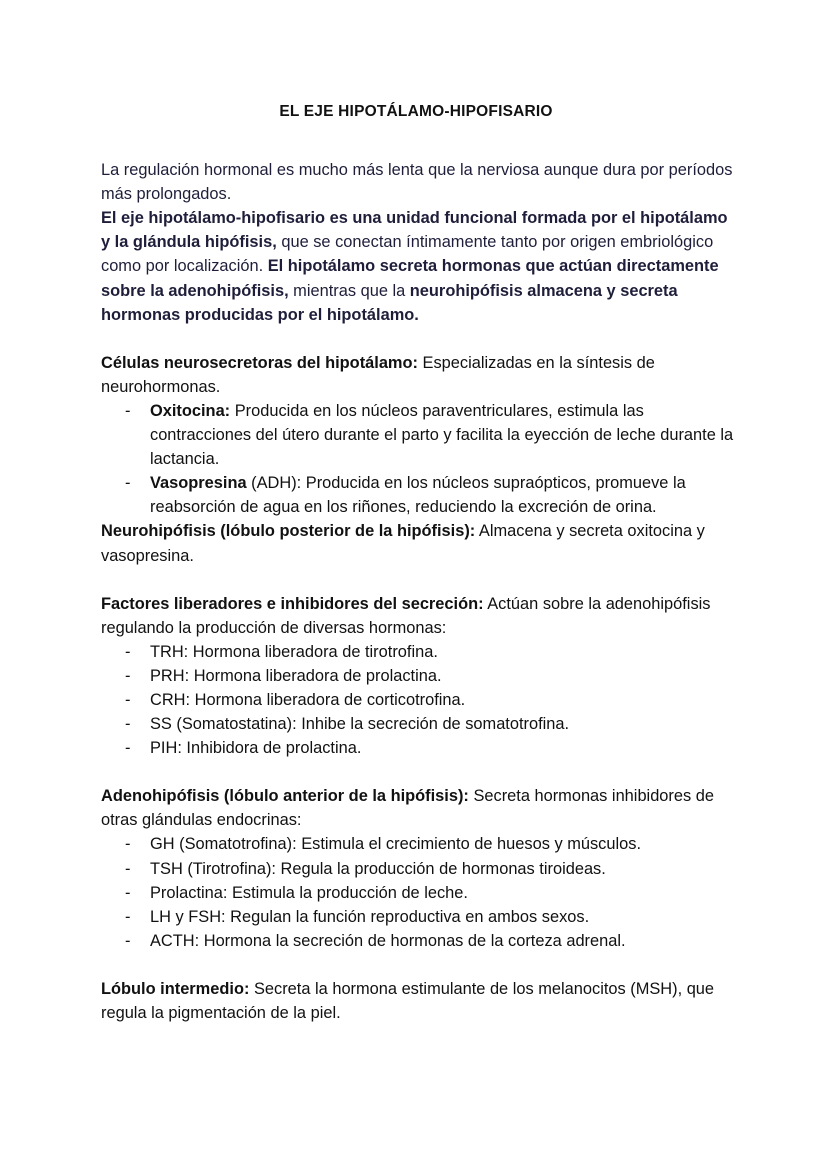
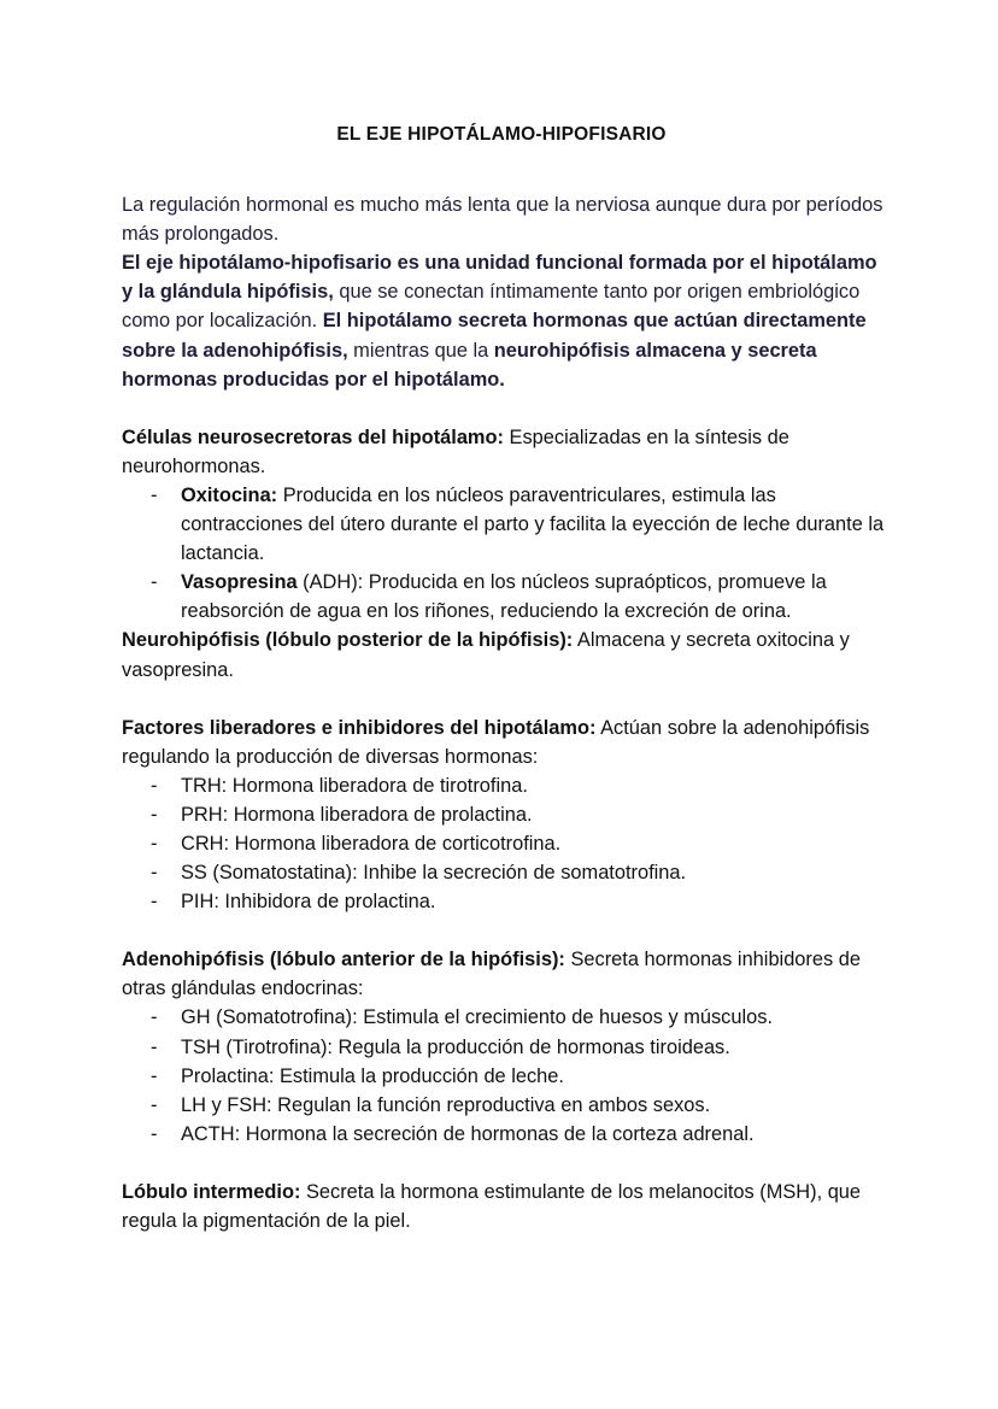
  EL EJE HIPOTÁLAMO-HIPOFISARIO
  La regulación hormonal es mucho más lenta que la nerviosa aunque dura por períodos más prolongados.
  El eje hipotálamo-hipofisario es una unidad funcional formada por el hipotálamo y la glándula hipófisis, que se conectan íntimamente tanto por origen embriológico como por localización. El hipotálamo secreta hormonas que actúan directamente sobre la adenohipófisis, mientras que la neurohipófisis almacena y secreta hormonas producidas por el hipotálamo.
  Células neurosecretoras del hipotálamo: Especializadas en la síntesis de neurohormonas.
  Oxitocina: Producida en los núcleos paraventriculares, estimula las contracciones del útero durante el parto y facilita la eyección de leche durante la lactancia.
  Vasopresina (ADH): Producida en los núcleos supraópticos, promueve la reabsorción de agua en los riñones, reduciendo la excreción de orina.
  Neurohipófisis (lóbulo posterior de la hipófisis): Almacena y secreta oxitocina y vasopresina.
- Factores liberadores e inhibidores del secreción: Actúan sobre la adenohipófisis regulando la producción de diversas hormonas:
+ Factores liberadores e inhibidores del hipotálamo: Actúan sobre la adenohipófisis regulando la producción de diversas hormonas:
  TRH: Hormona liberadora de tirotrofina.
  PRH: Hormona liberadora de prolactina.
  CRH: Hormona liberadora de corticotrofina.
  SS (Somatostatina): Inhibe la secreción de somatotrofina.
  PIH: Inhibidora de prolactina.
  Adenohipófisis (lóbulo anterior de la hipófisis): Secreta hormonas inhibidores de otras glándulas endocrinas:
  GH (Somatotrofina): Estimula el crecimiento de huesos y músculos.
  TSH (Tirotrofina): Regula la producción de hormonas tiroideas.
  Prolactina: Estimula la producción de leche.
  LH y FSH: Regulan la función reproductiva en ambos sexos.
  ACTH: Hormona la secreción de hormonas de la corteza adrenal.
  Lóbulo intermedio: Secreta la hormona estimulante de los melanocitos (MSH), que regula la pigmentación de la piel.
